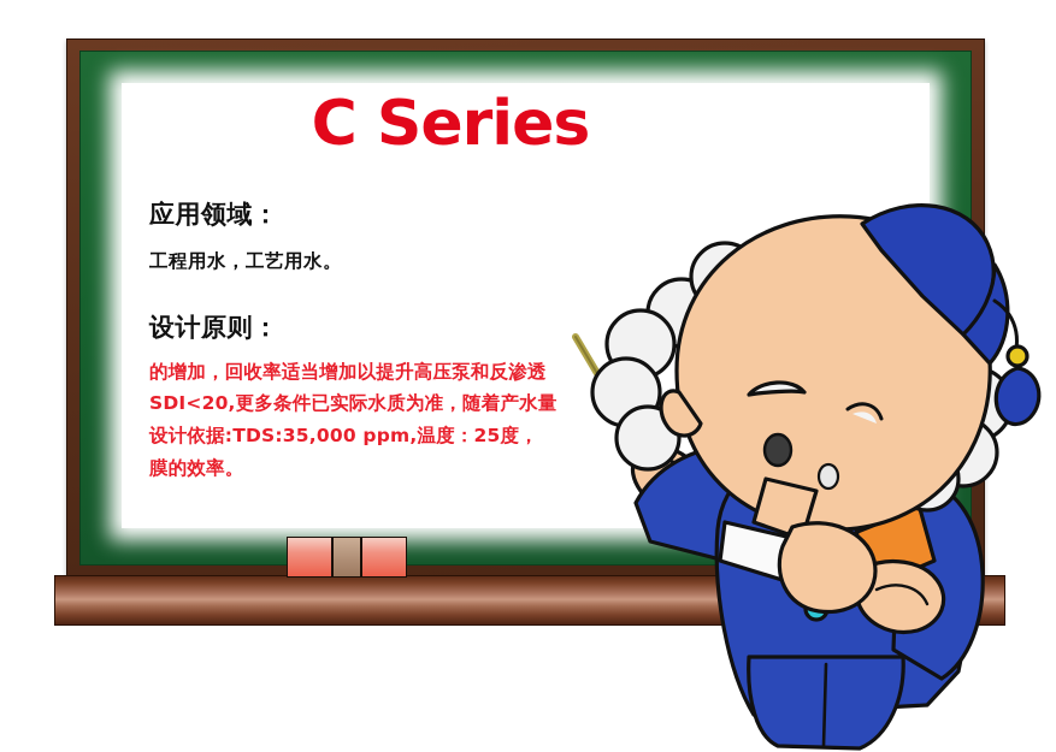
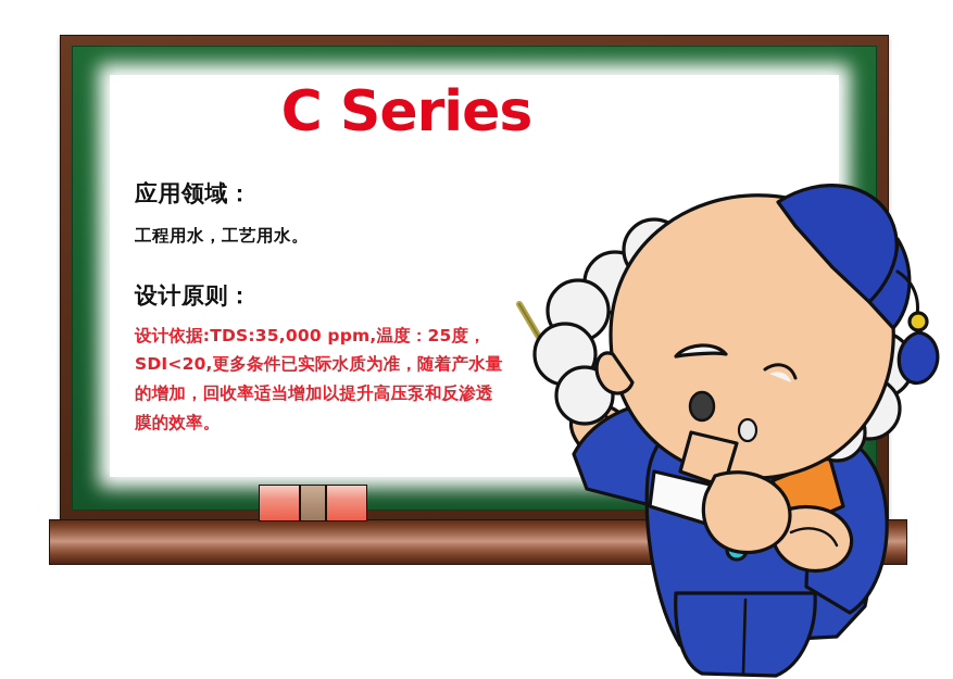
  C Series
  应用领域：
  工程用水，工艺用水。
  设计原则：
- 的增加，回收率适当增加以提升高压泵和反渗透
+ 设计依据:TDS:35,000 ppm,温度：25度，
  SDI<20,更多条件已实际水质为准，随着产水量
- 设计依据:TDS:35,000 ppm,温度：25度，
+ 的增加，回收率适当增加以提升高压泵和反渗透
  膜的效率。
